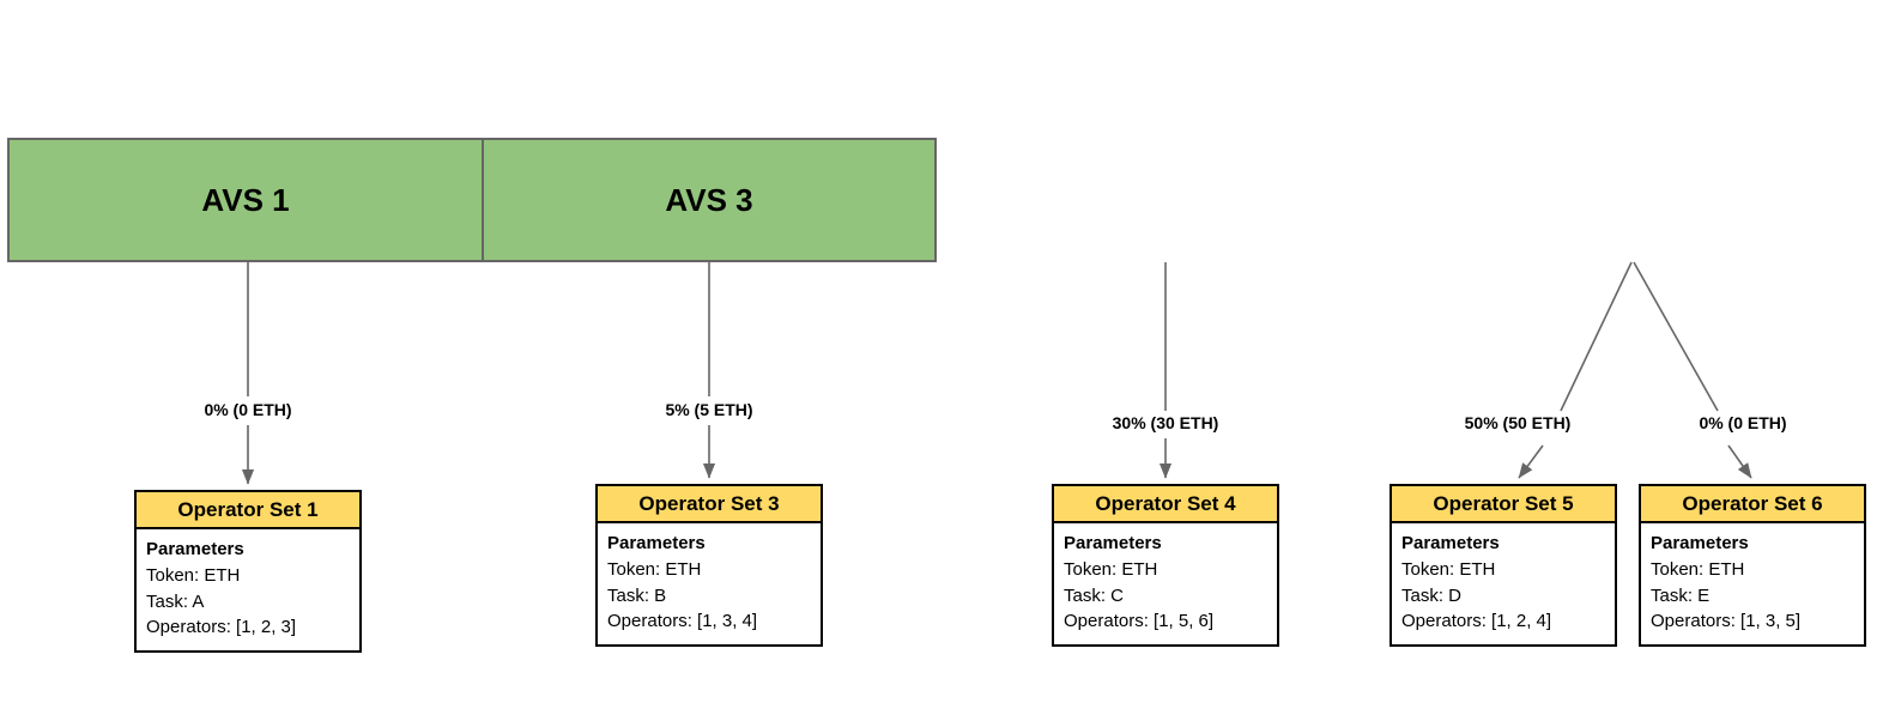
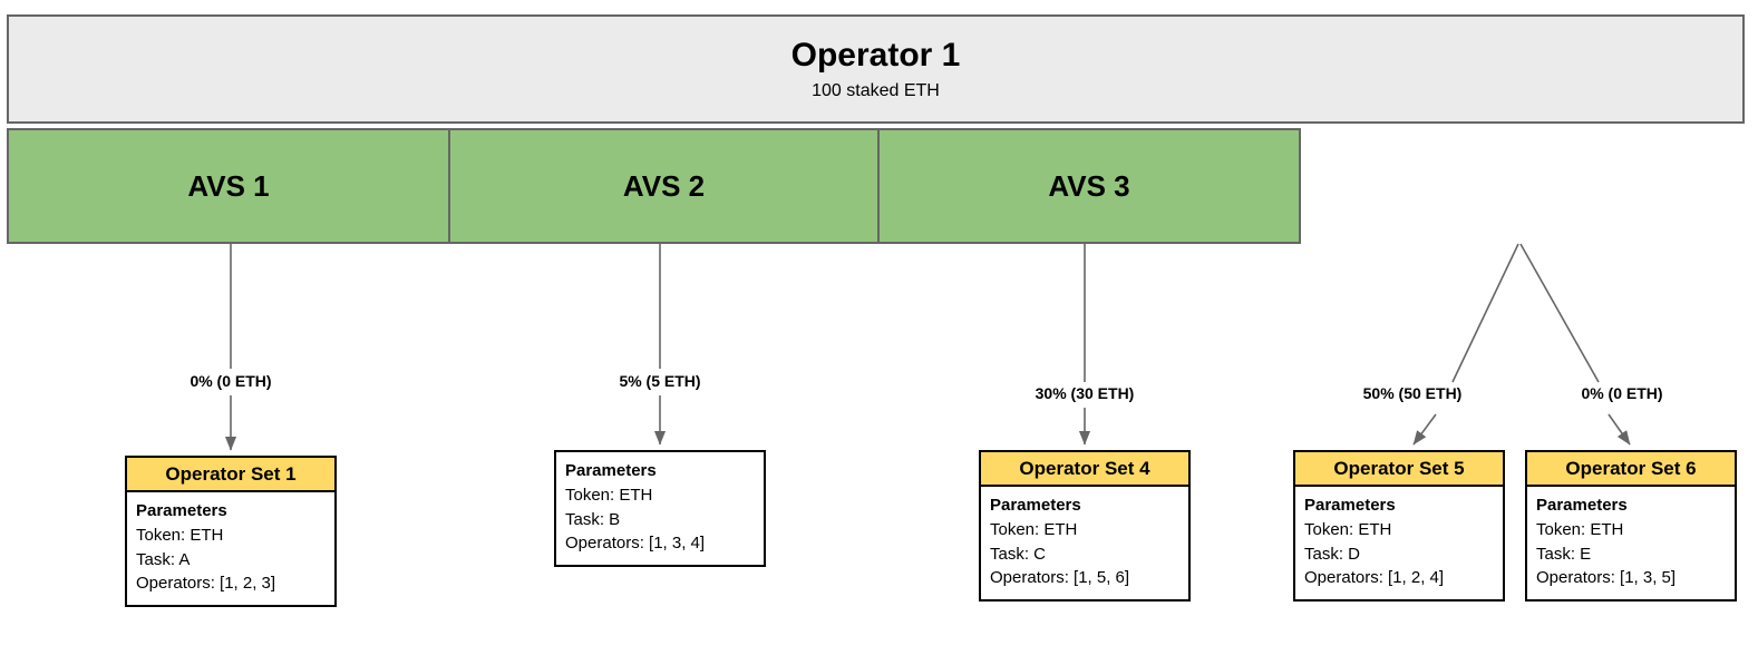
+ Operator 1
+ 100 staked ETH
  AVS 1
+ AVS 2
  AVS 3
  0% (0 ETH)
  5% (5 ETH)
  30% (30 ETH)
  50% (50 ETH)
  0% (0 ETH)
  Operator Set 1
  Parameters
  Token: ETH
  Task: A
  Operators: [1, 2, 3]
- Operator Set 3
  Parameters
  Token: ETH
  Task: B
  Operators: [1, 3, 4]
  Operator Set 4
  Parameters
  Token: ETH
  Task: C
  Operators: [1, 5, 6]
  Operator Set 5
  Parameters
  Token: ETH
  Task: D
  Operators: [1, 2, 4]
  Operator Set 6
  Parameters
  Token: ETH
  Task: E
  Operators: [1, 3, 5]
